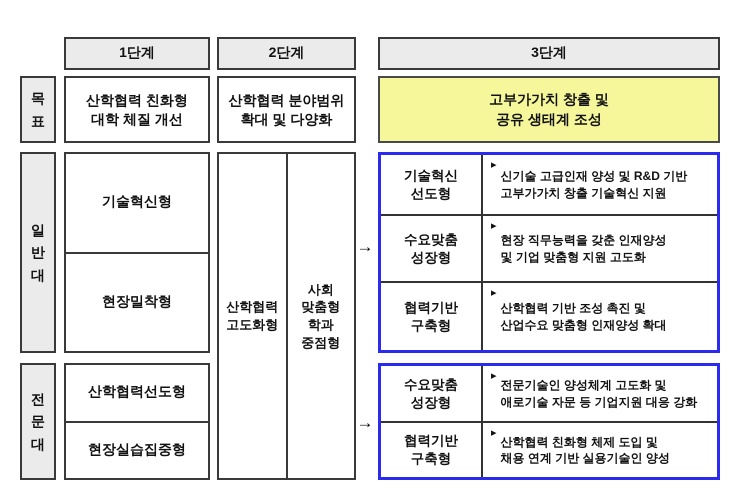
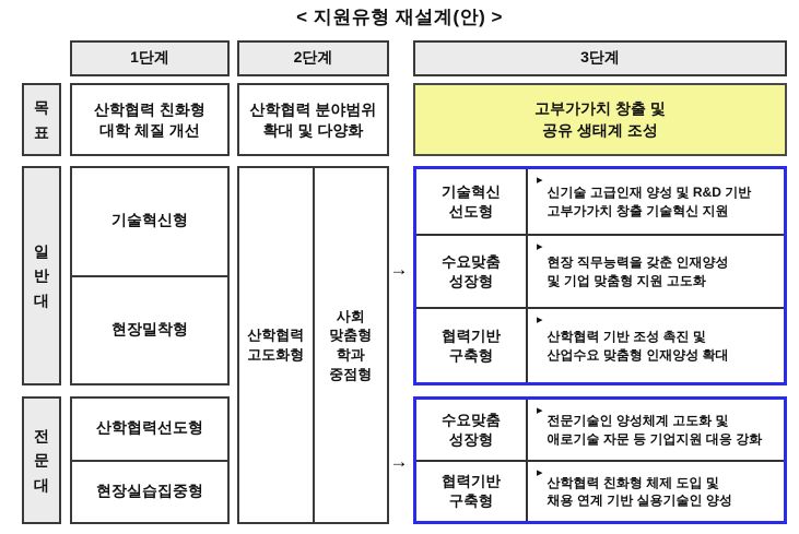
+ < 지원유형 재설계(안) >
  1단계
  2단계
  3단계
  목표
  산학협력 친화형
  대학 체질 개선
  산학협력 분야범위
  확대 및 다양화
  고부가가치 창출 및
  공유 생태계 조성
  일반대
  기술혁신형
  현장밀착형
  산학협력
  고도화형
  사회
  맞춤형
  학과
  중점형
  →
  →
  기술혁신
  선도형
  ▸
  신기술 고급인재 양성 및 R&D 기반
  고부가가치 창출 기술혁신 지원
  수요맞춤
  성장형
  ▸
  현장 직무능력을 갖춘 인재양성
  및 기업 맞춤형 지원 고도화
  협력기반
  구축형
  ▸
  산학협력 기반 조성 촉진 및
  산업수요 맞춤형 인재양성 확대
  전문대
  산학협력선도형
  현장실습집중형
  수요맞춤
  성장형
  ▸
  전문기술인 양성체계 고도화 및
  애로기술 자문 등 기업지원 대응 강화
  협력기반
  구축형
  ▸
  산학협력 친화형 체제 도입 및
  채용 연계 기반 실용기술인 양성
